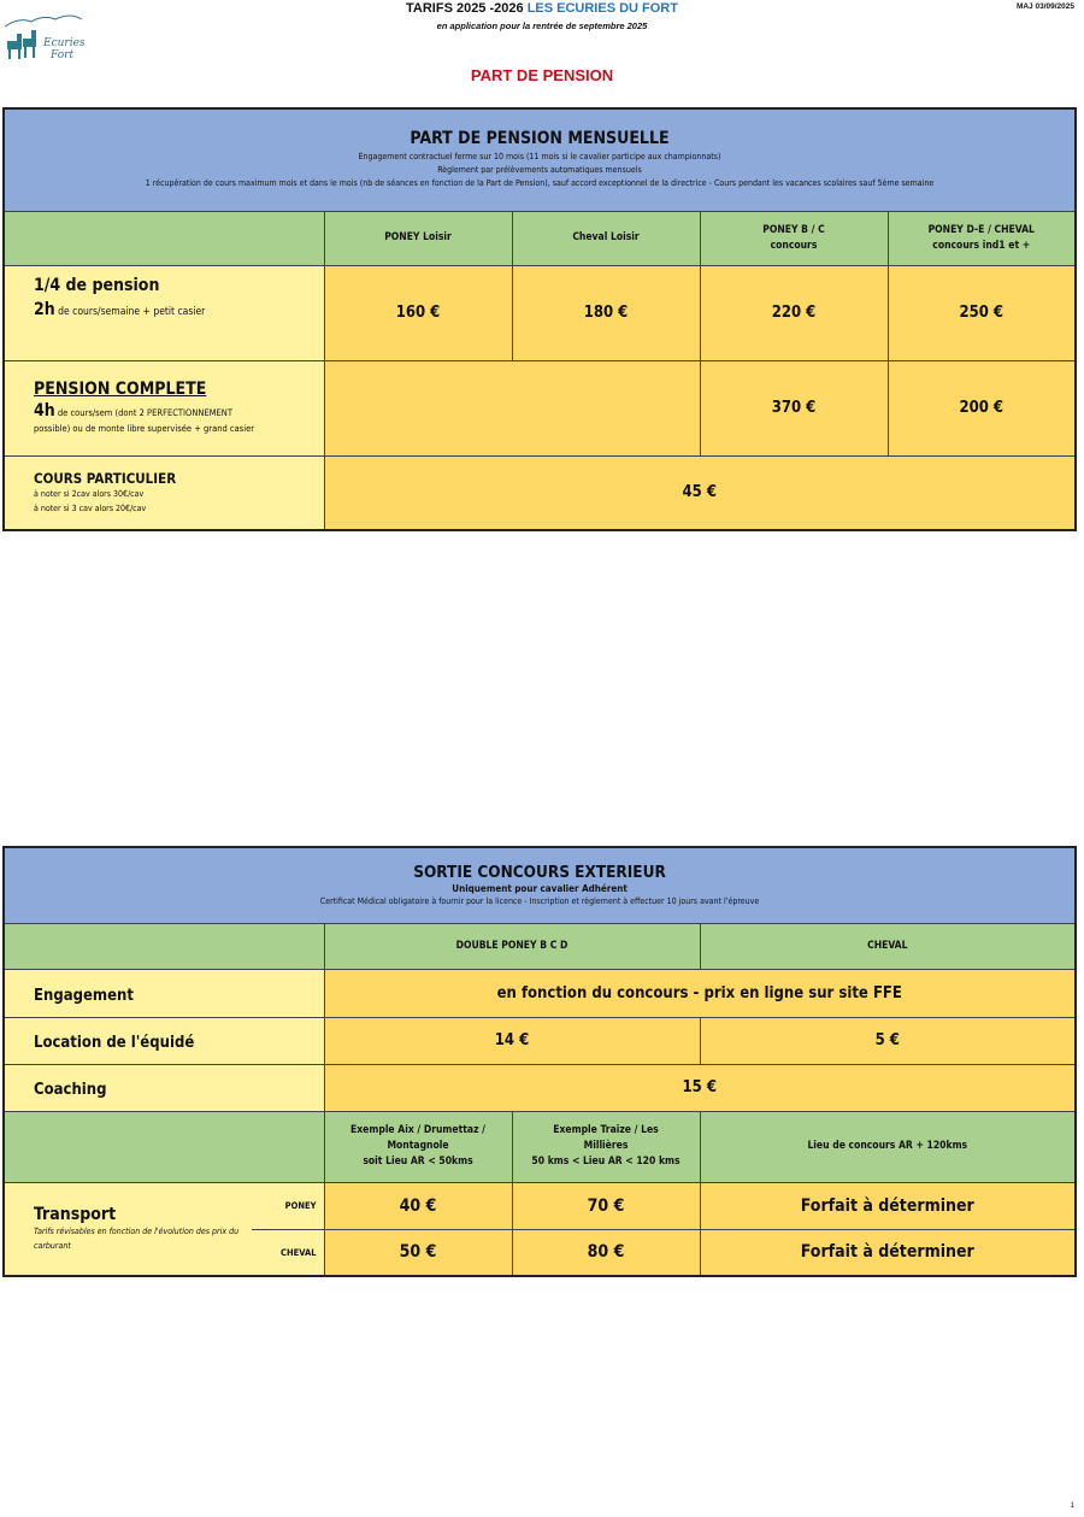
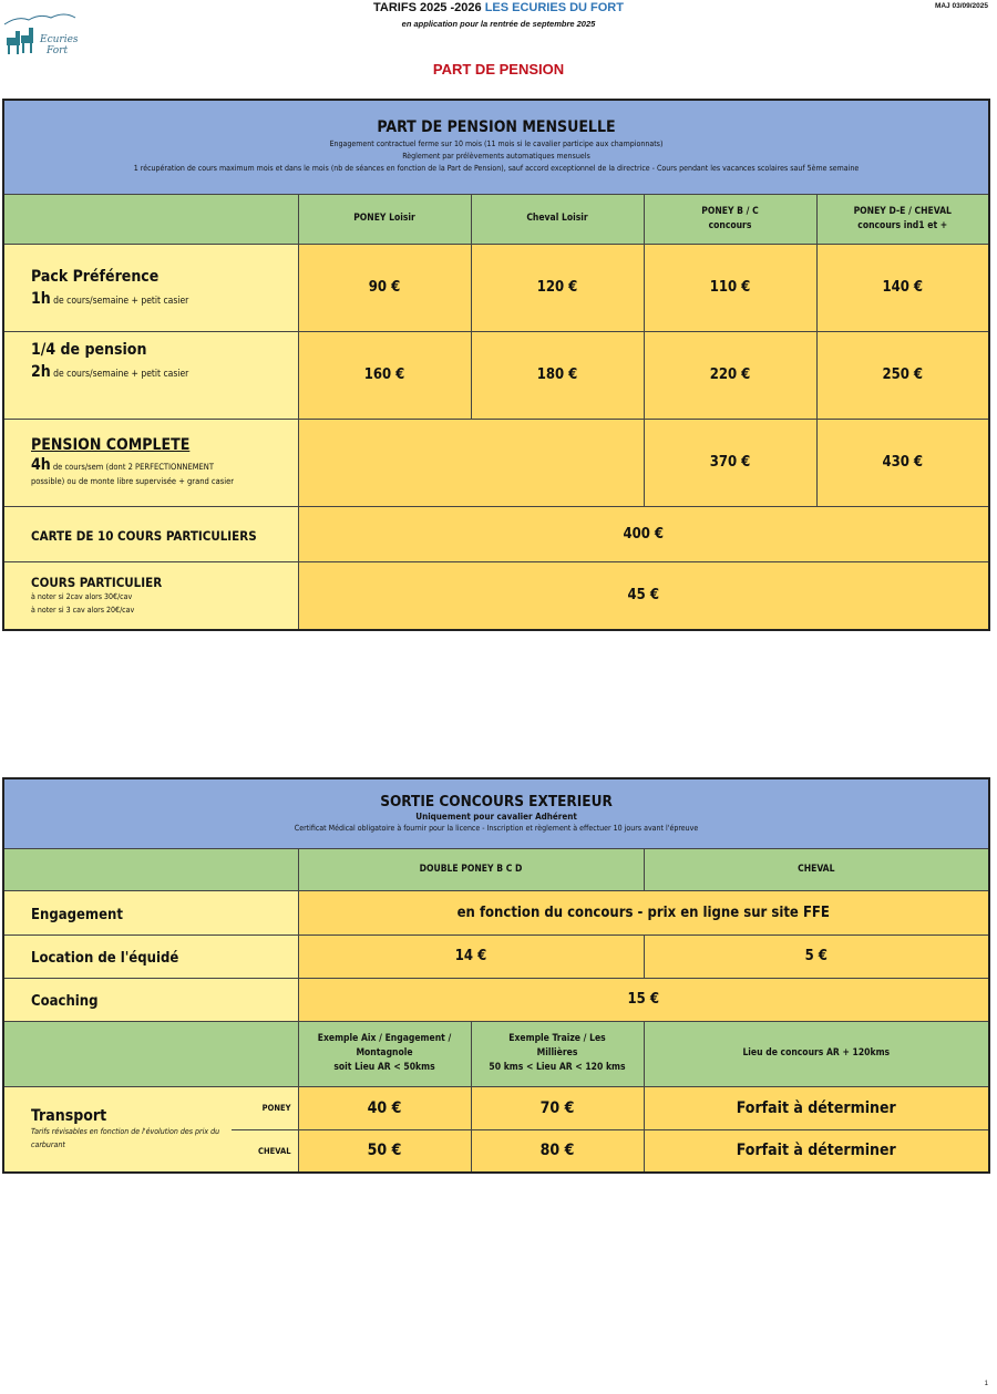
  Ecuries
  Fort
  TARIFS 2025 -2026 LES ECURIES DU FORT
  en application pour la rentrée de septembre 2025
  PART DE PENSION
  PART DE PENSION MENSUELLE Engagement contractuel ferme sur 10 mois (11 mois si le cavalier participe aux championnats) Règlement par prélèvements automatiques mensuels 1 récupération de cours maximum mois et dans le mois (nb de séances en fonction de la Part de Pension), sauf accord exceptionnel de la directrice - Cours pendant les vacances scolaires sauf 5ème semaine
  	PONEY Loisir	Cheval Loisir	PONEY B / Cconcours	PONEY D-E / CHEVALconcours ind1 et +
+ Pack Préférence1h de cours/semaine + petit casier	90 €	120 €	110 €	140 €
  1/4 de pension2h de cours/semaine + petit casier	160 €	180 €	220 €	250 €
- PENSION COMPLETE4h de cours/sem (dont 2 PERFECTIONNEMENTpossible) ou de monte libre supervisée + grand casier		370 €	200 €
+ PENSION COMPLETE4h de cours/sem (dont 2 PERFECTIONNEMENTpossible) ou de monte libre supervisée + grand casier		370 €	430 €
+ CARTE DE 10 COURS PARTICULIERS	400 €
  COURS PARTICULIERà noter si 2cav alors 30€/cavà noter si 3 cav alors 20€/cav	45 €
  SORTIE CONCOURS EXTERIEUR Uniquement pour cavalier Adhérent Certificat Médical obligatoire à fournir pour la licence - Inscription et règlement à effectuer 10 jours avant l'épreuve
  	DOUBLE PONEY B C D	CHEVAL
  Engagement	en fonction du concours - prix en ligne sur site FFE
  Location de l'équidé	14 €	5 €
  Coaching	15 €
- 	Exemple Aix / Drumettaz /Montagnolesoit Lieu AR < 50kms	Exemple Traize / LesMillières50 kms < Lieu AR < 120 kms	Lieu de concours AR + 120kms
+ 	Exemple Aix / Engagement /Montagnolesoit Lieu AR < 50kms	Exemple Traize / LesMillières50 kms < Lieu AR < 120 kms	Lieu de concours AR + 120kms
  TransportTarifs révisables en fonction de l'évolution des prix du carburant	PONEY	40 €	70 €	Forfait à déterminer
  CHEVAL	50 €	80 €	Forfait à déterminer
